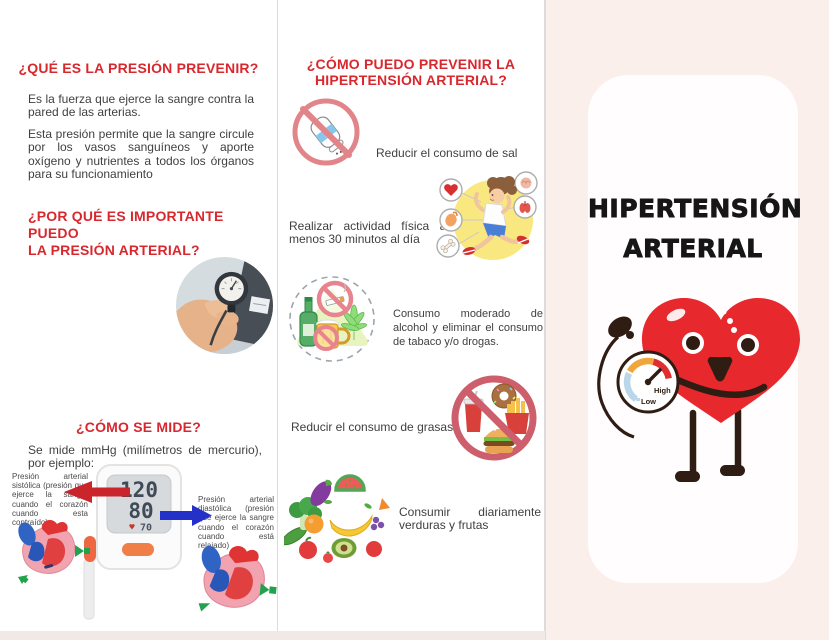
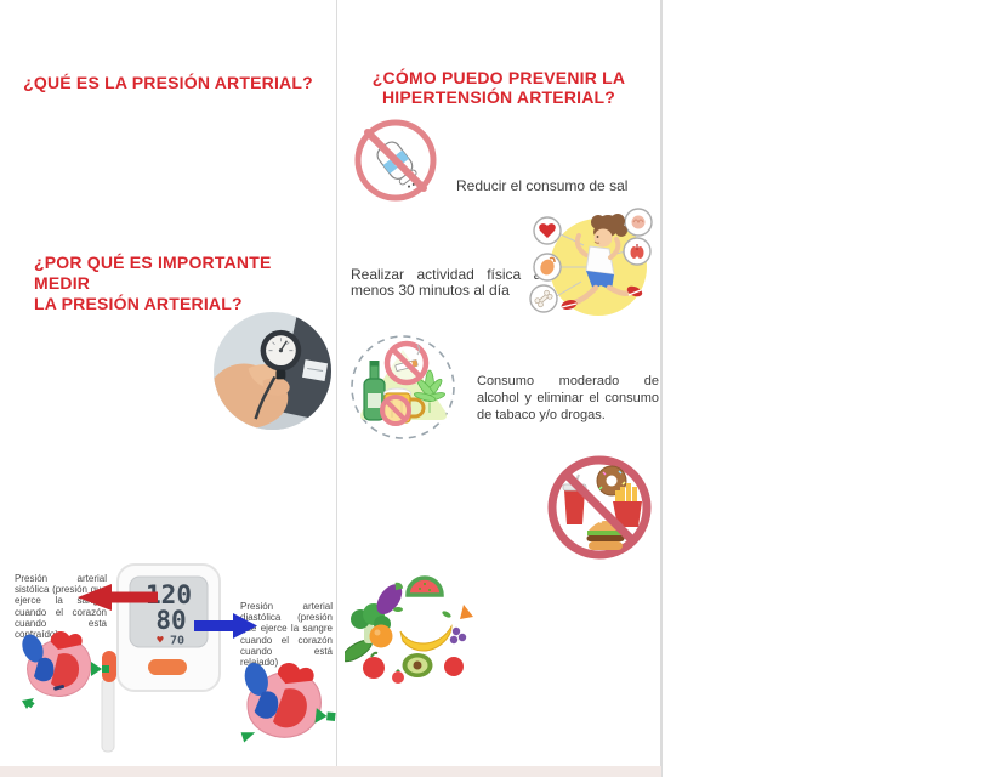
- ¿QUÉ ES LA PRESIÓN PREVENIR?
+ ¿QUÉ ES LA PRESIÓN ARTERIAL?
- Es la fuerza que ejerce la sangre contra la pared de las arterias.
- Esta presión permite que la sangre circule por los vasos sanguíneos y aporte oxígeno y nutrientes a todos los órganos para su funcionamiento
- ¿POR QUÉ ES IMPORTANTE PUEDO
+ ¿POR QUÉ ES IMPORTANTE MEDIR
  LA PRESIÓN ARTERIAL?
- ¿CÓMO SE MIDE?
- Se mide mmHg (milímetros de mercurio), por ejemplo:
  Presión arterial sistólica (presión q ejerce la sa cuando el corazón cuando esta contraído
  Presión arterial diastólica (presión e ejerce la sangre cuando el corazón cuando está relajado)
  80
  ♥
  70
  ¿CÓMO PUEDO PREVENIR LA
  HIPERTENSIÓN ARTERIAL?
  Reducir el consumo de sal
  Realizar actividad física menos 30 minutos al día
  Consumo moderado de alcohol y eliminar el consumo de tabaco y/o drogas.
- Reducir el consumo de grasas
- Consumir diariamente verduras y frutas
- HIPERTENSIÓN
- ARTERIAL
- High
- Low
